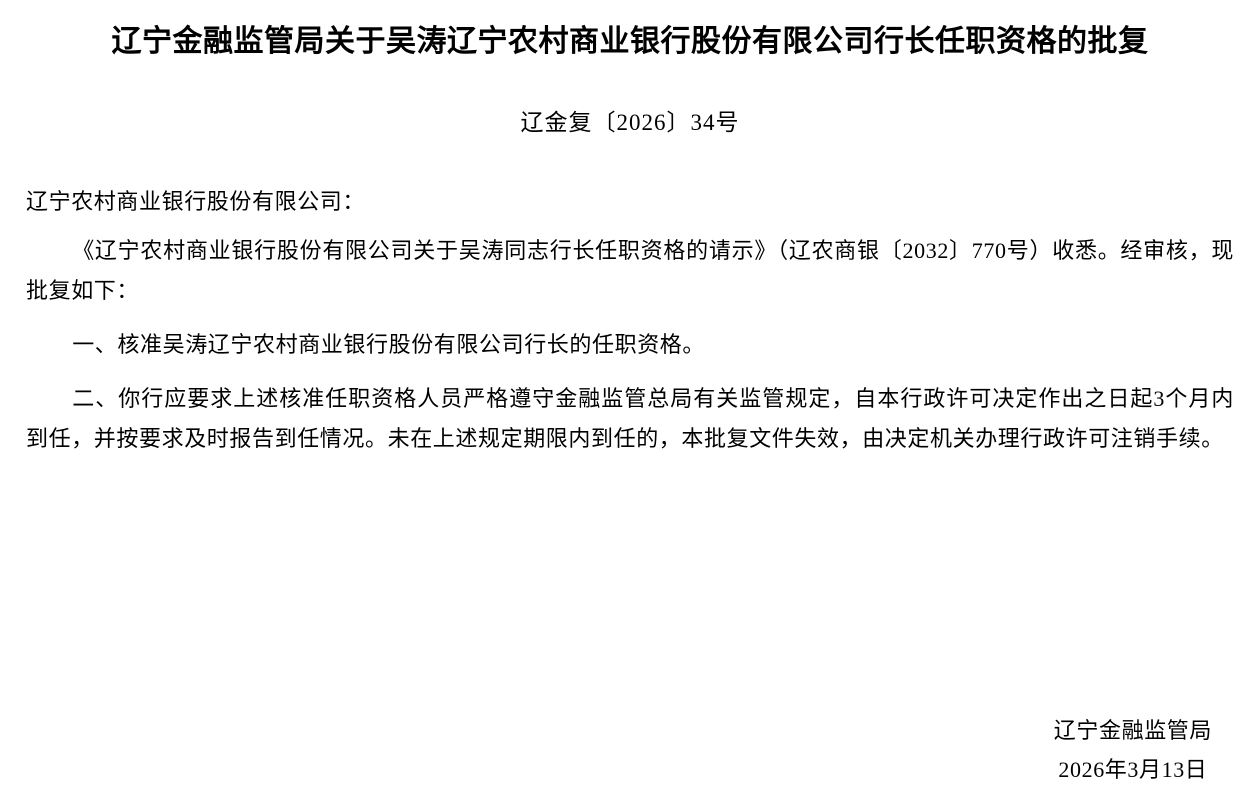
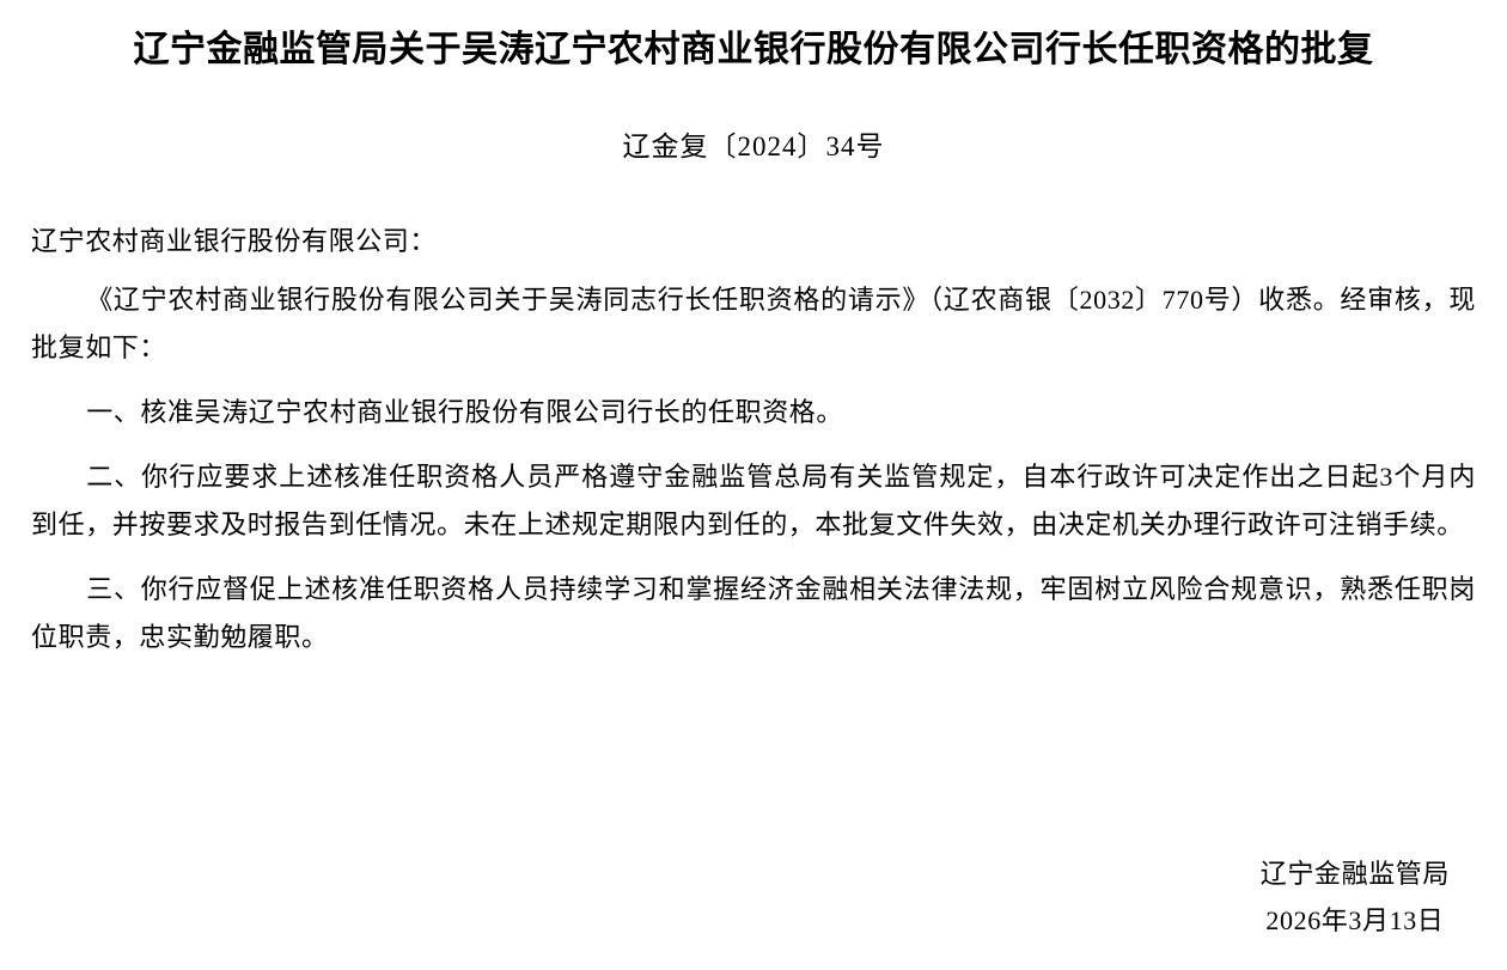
  辽宁金融监管局关于吴涛辽宁农村商业银行股份有限公司行长任职资格的批复
- 辽金复〔2026〕34号
+ 辽金复〔2024〕34号
  辽宁农村商业银行股份有限公司：
  《辽宁农村商业银行股份有限公司关于吴涛同志行长任职资格的请示》（辽农商银〔2032〕770号）收悉。经审核，现批复如下：
  一、核准吴涛辽宁农村商业银行股份有限公司行长的任职资格。
  二、你行应要求上述核准任职资格人员严格遵守金融监管总局有关监管规定，自本行政许可决定作出之日起3个月内到任，并按要求及时报告到任情况。未在上述规定期限内到任的，本批复文件失效，由决定机关办理行政许可注销手续。
+ 三、你行应督促上述核准任职资格人员持续学习和掌握经济金融相关法律法规，牢固树立风险合规意识，熟悉任职岗位职责，忠实勤勉履职。
  辽宁金融监管局
  2026年3月13日
